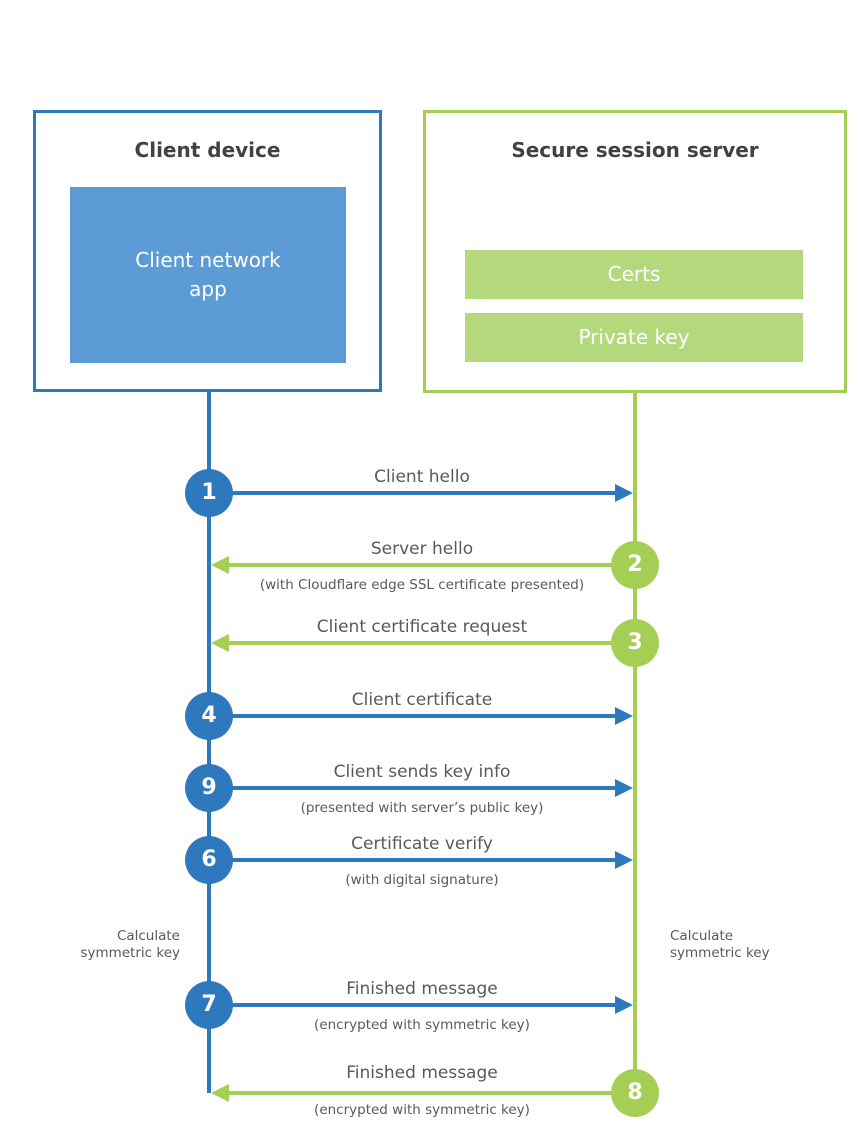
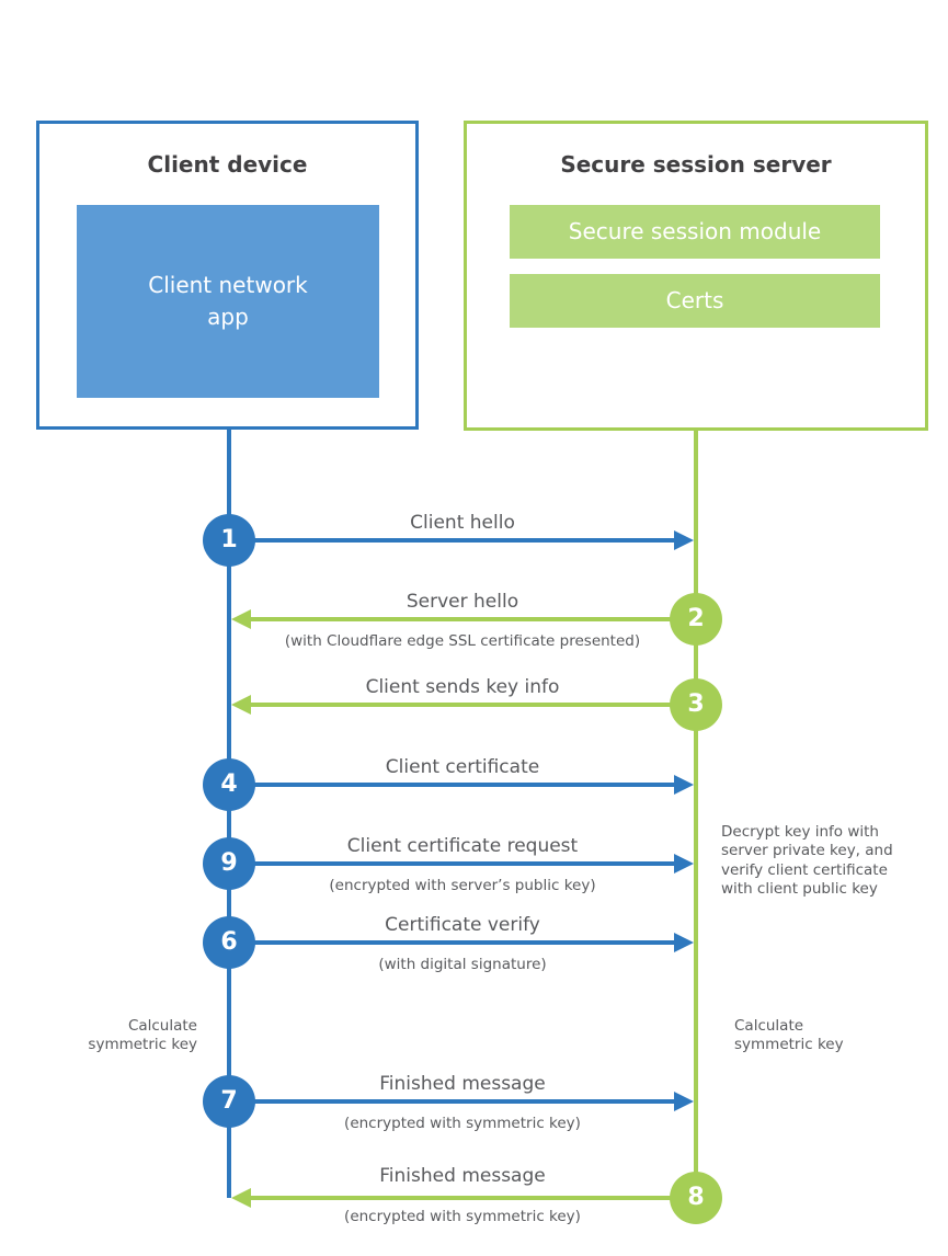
  Client device
  Client network app
  Secure session server
+ Secure session module
  Certs
- Private key
  1
  Client hello
  2
  Server hello
  (with Cloudflare edge SSL certificate presented)
  3
- Client certificate request
+ Client sends key info
  4
  Client certificate
  9
- Client sends key info
+ Client certificate request
- (presented with server’s public key)
+ (encrypted with server’s public key)
  6
  Certificate verify
  (with digital signature)
  7
  Finished message
  (encrypted with symmetric key)
  8
  Finished message
  (encrypted with symmetric key)
+ Decrypt key info with server private key, and verify client certificate with client public key
  Calculate symmetric key
  Calculate symmetric key
